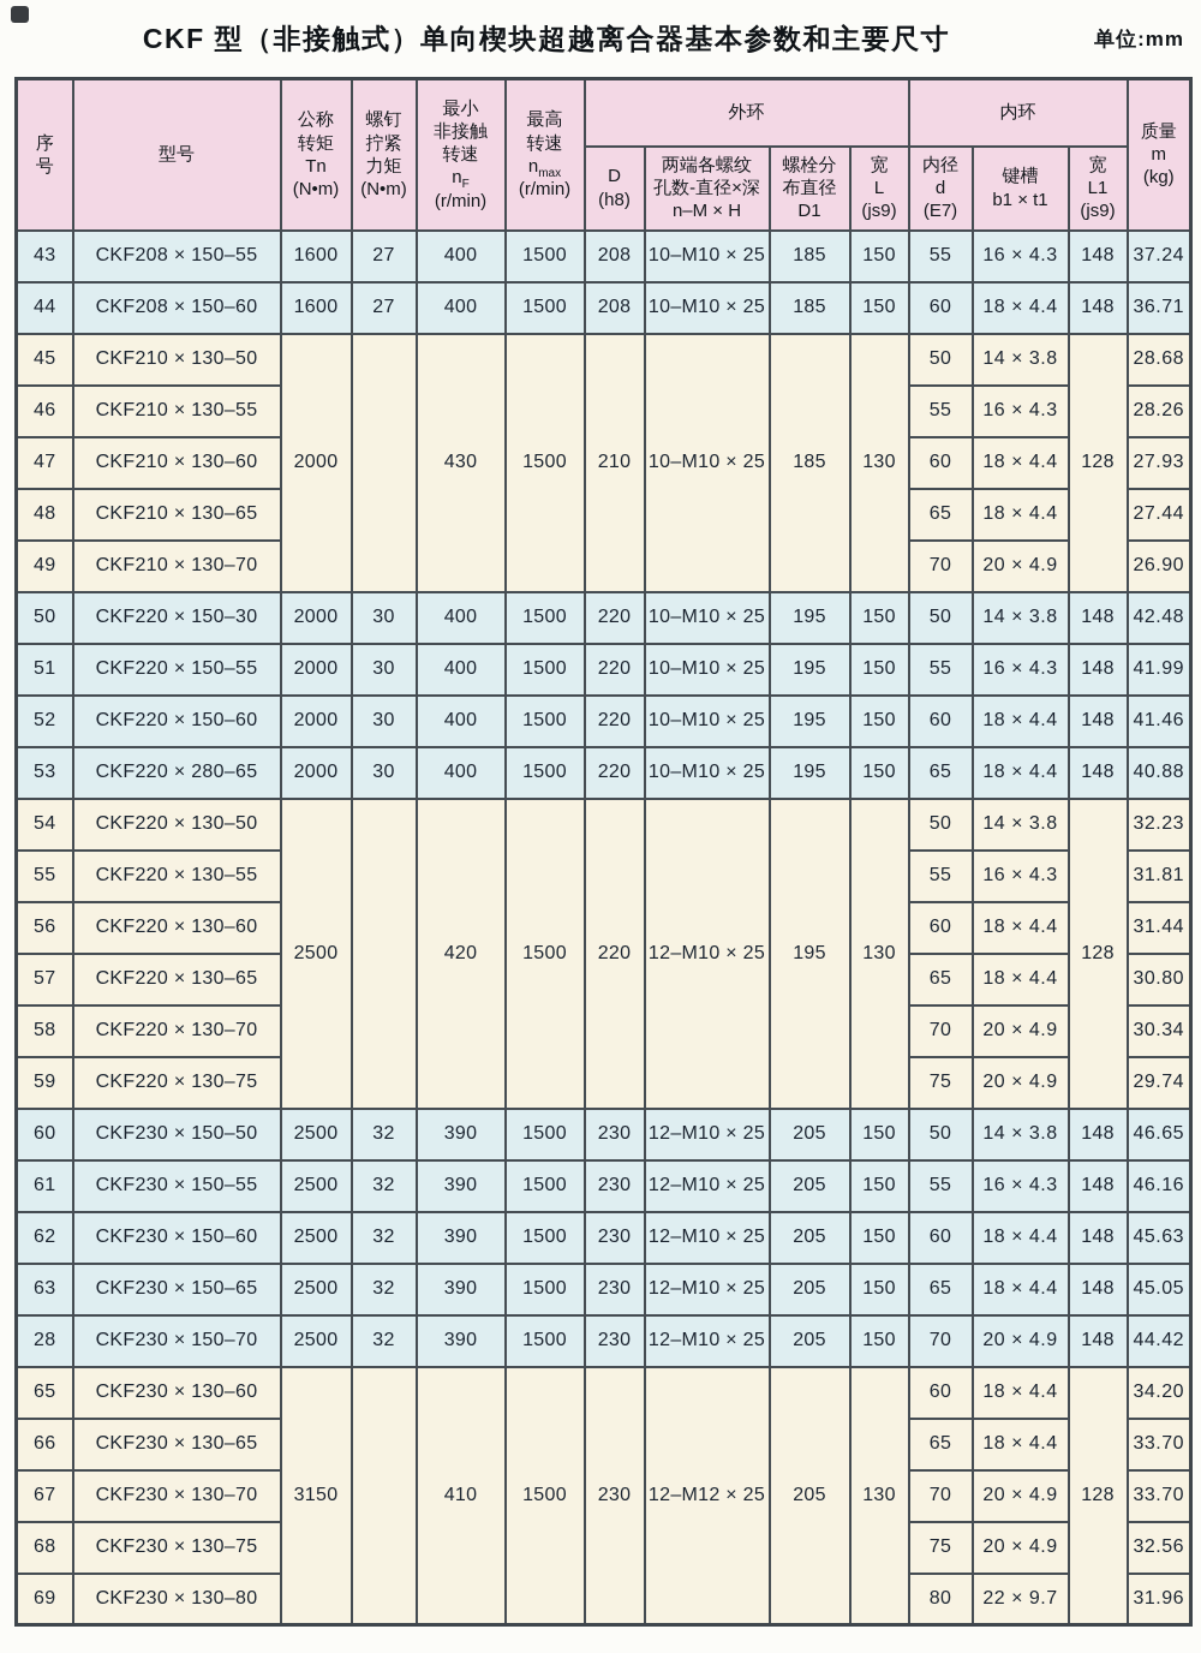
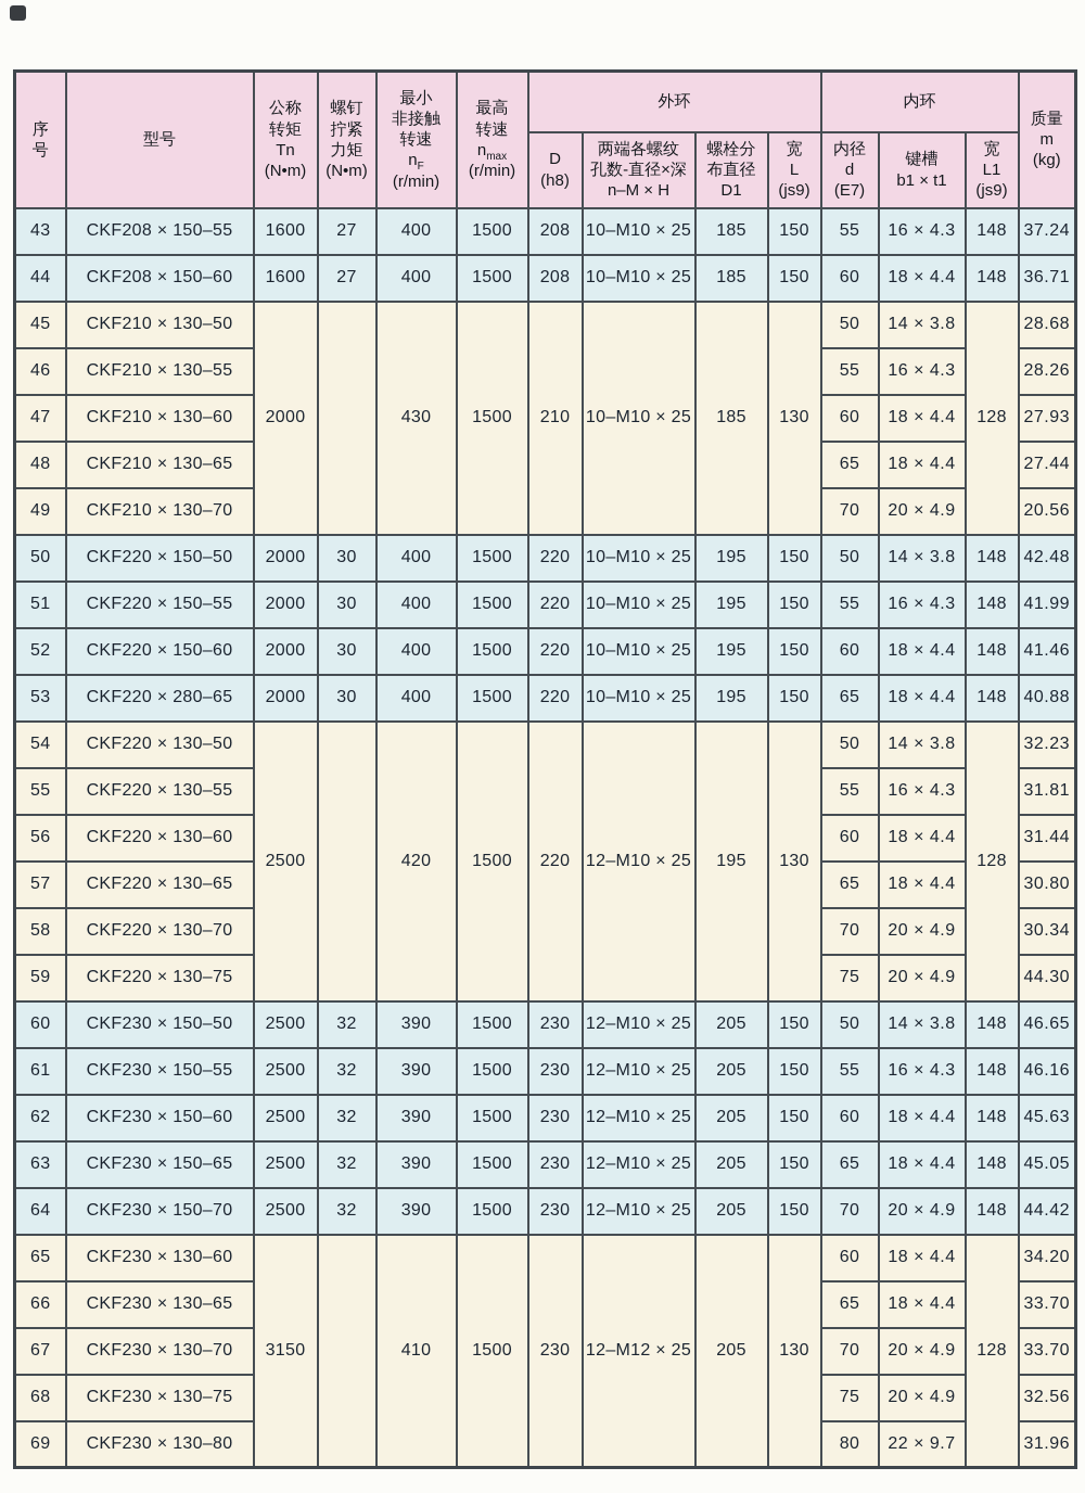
- CKF 型（非接触式）单向楔块超越离合器基本参数和主要尺寸
- 单位:mm
  序号	型号	公称转矩Tn(N•m)	螺钉拧紧力矩(N•m)	最小非接触转速nF(r/min)	最高转速nmax(r/min)	外环	内环	质量m(kg)
  D(h8)	两端各螺纹孔数-直径×深n–M × H	螺栓分布直径D1	宽L(js9)	内径d(E7)	键槽b1 × t1	宽L1(js9)
  43	CKF208 × 150–55	1600	27	400	1500	208	10–M10 × 25	185	150	55	16 × 4.3	148	37.24
  44	CKF208 × 150–60	1600	27	400	1500	208	10–M10 × 25	185	150	60	18 × 4.4	148	36.71
  45	CKF210 × 130–50	2000		430	1500	210	10–M10 × 25	185	130	50	14 × 3.8	128	28.68
  46	CKF210 × 130–55	55	16 × 4.3	28.26
  47	CKF210 × 130–60	60	18 × 4.4	27.93
  48	CKF210 × 130–65	65	18 × 4.4	27.44
- 49	CKF210 × 130–70	70	20 × 4.9	26.90
+ 49	CKF210 × 130–70	70	20 × 4.9	20.56
- 50	CKF220 × 150–30	2000	30	400	1500	220	10–M10 × 25	195	150	50	14 × 3.8	148	42.48
+ 50	CKF220 × 150–50	2000	30	400	1500	220	10–M10 × 25	195	150	50	14 × 3.8	148	42.48
  51	CKF220 × 150–55	2000	30	400	1500	220	10–M10 × 25	195	150	55	16 × 4.3	148	41.99
  52	CKF220 × 150–60	2000	30	400	1500	220	10–M10 × 25	195	150	60	18 × 4.4	148	41.46
  53	CKF220 × 280–65	2000	30	400	1500	220	10–M10 × 25	195	150	65	18 × 4.4	148	40.88
  54	CKF220 × 130–50	2500		420	1500	220	12–M10 × 25	195	130	50	14 × 3.8	128	32.23
  55	CKF220 × 130–55	55	16 × 4.3	31.81
  56	CKF220 × 130–60	60	18 × 4.4	31.44
  57	CKF220 × 130–65	65	18 × 4.4	30.80
  58	CKF220 × 130–70	70	20 × 4.9	30.34
- 59	CKF220 × 130–75	75	20 × 4.9	29.74
+ 59	CKF220 × 130–75	75	20 × 4.9	44.30
  60	CKF230 × 150–50	2500	32	390	1500	230	12–M10 × 25	205	150	50	14 × 3.8	148	46.65
  61	CKF230 × 150–55	2500	32	390	1500	230	12–M10 × 25	205	150	55	16 × 4.3	148	46.16
  62	CKF230 × 150–60	2500	32	390	1500	230	12–M10 × 25	205	150	60	18 × 4.4	148	45.63
  63	CKF230 × 150–65	2500	32	390	1500	230	12–M10 × 25	205	150	65	18 × 4.4	148	45.05
- 28	CKF230 × 150–70	2500	32	390	1500	230	12–M10 × 25	205	150	70	20 × 4.9	148	44.42
+ 64	CKF230 × 150–70	2500	32	390	1500	230	12–M10 × 25	205	150	70	20 × 4.9	148	44.42
  65	CKF230 × 130–60	3150		410	1500	230	12–M12 × 25	205	130	60	18 × 4.4	128	34.20
  66	CKF230 × 130–65	65	18 × 4.4	33.70
  67	CKF230 × 130–70	70	20 × 4.9	33.70
  68	CKF230 × 130–75	75	20 × 4.9	32.56
  69	CKF230 × 130–80	80	22 × 9.7	31.96
